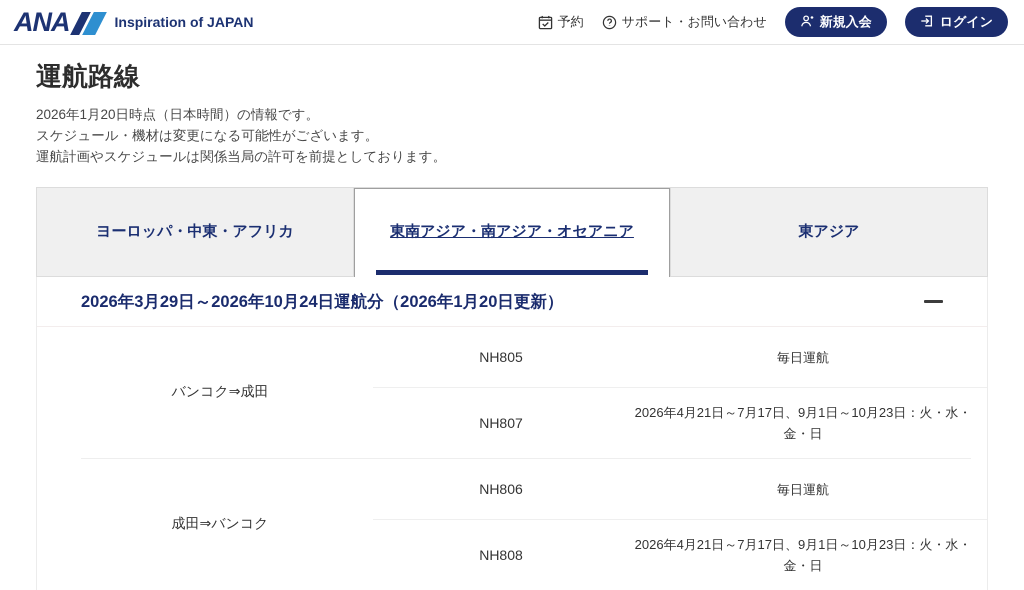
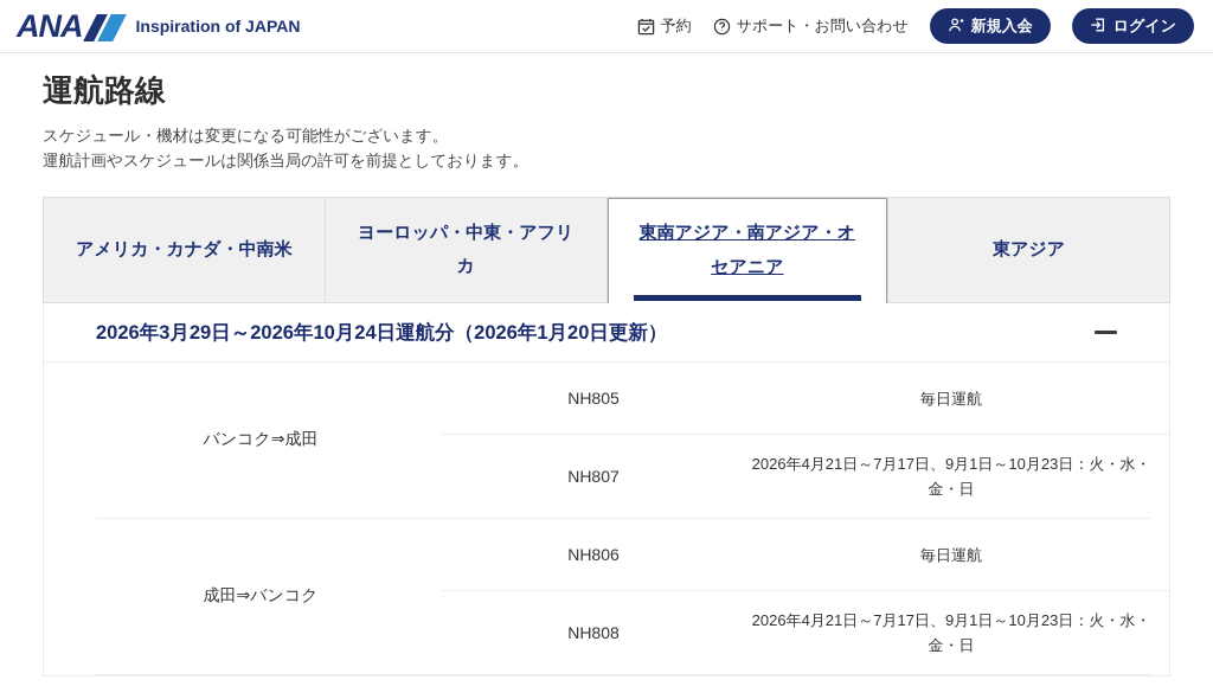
  ANA
  Inspiration of JAPAN
  予約
  サポート・お問い合わせ
  新規入会
  ログイン
  運航路線
- 2026年1月20日時点（日本時間）の情報です。
  スケジュール・機材は変更になる可能性がございます。
  運航計画やスケジュールは関係当局の許可を前提としております。
+ アメリカ・カナダ・中南米
  ヨーロッパ・中東・アフリカ
  東南アジア・南アジア・オセアニア
  東アジア
  2026年3月29日～2026年10月24日運航分（2026年1月20日更新）
  バンコク⇒成田
  NH805
  毎日運航
  NH807
  2026年4月21日～7月17日、9月1日～10月23日：火・水・金・日
  成田⇒バンコク
  NH806
  毎日運航
  NH808
  2026年4月21日～7月17日、9月1日～10月23日：火・水・金・日
